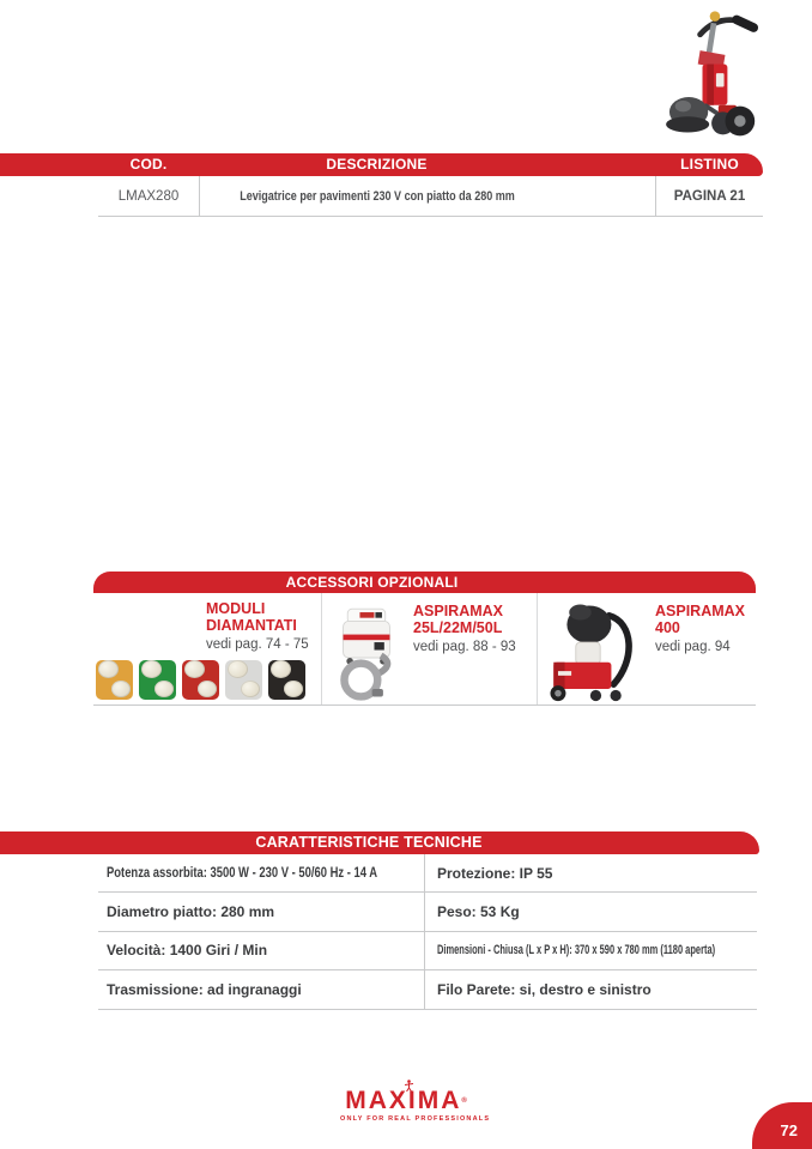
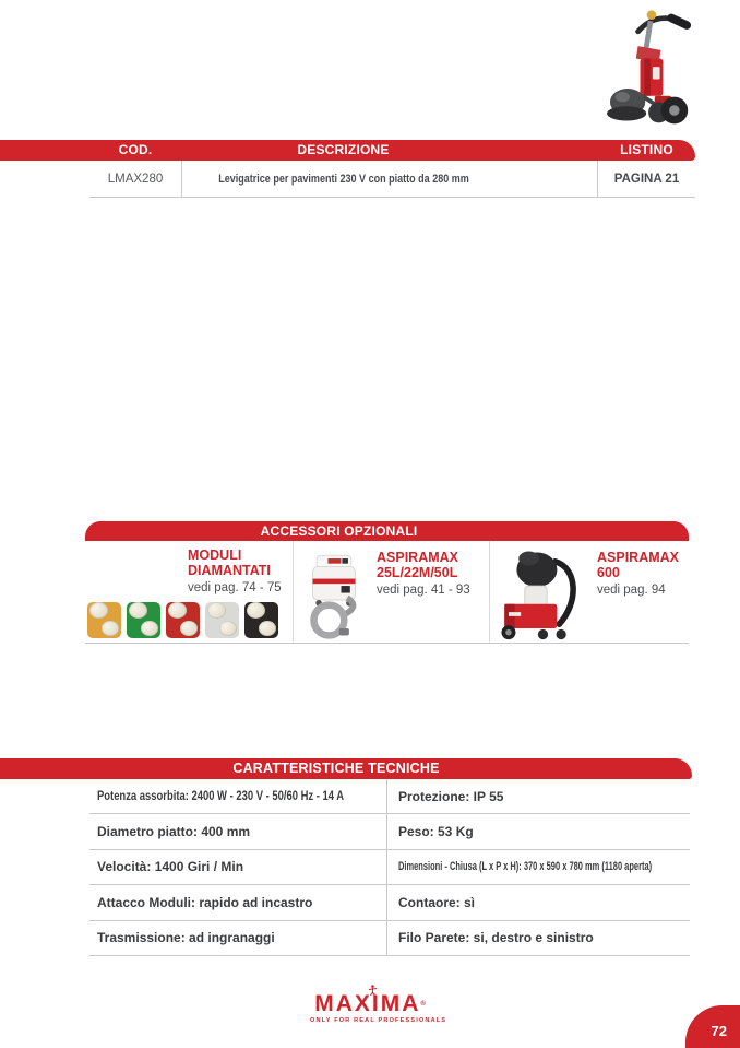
  COD.
  DESCRIZIONE
  LISTINO
  LMAX280
  Levigatrice per pavimenti 230 V con piatto da 280 mm
  PAGINA 21
  ACCESSORI OPZIONALI
  MODULI
  DIAMANTATI
  vedi pag. 74 - 75
  ASPIRAMAX
  25L/22M/50L
- vedi pag. 88 - 93
+ vedi pag. 41 - 93
- ASPIRAMAX 400
+ ASPIRAMAX 600
  vedi pag. 94
  CARATTERISTICHE TECNICHE
- Potenza assorbita: 3500 W - 230 V - 50/60 Hz - 14 A
+ Potenza assorbita: 2400 W - 230 V - 50/60 Hz - 14 A
  Protezione: IP 55
- Diametro piatto: 280 mm
+ Diametro piatto: 400 mm
  Peso: 53 Kg
  Velocità: 1400 Giri / Min
  Dimensioni - Chiusa (L x P x H): 370 x 590 x 780 mm (1180 aperta)
+ Attacco Moduli: rapido ad incastro
+ Contaore: sì
  Trasmissione: ad ingranaggi
  Filo Parete: si, destro e sinistro
  MAXIMA
  72
